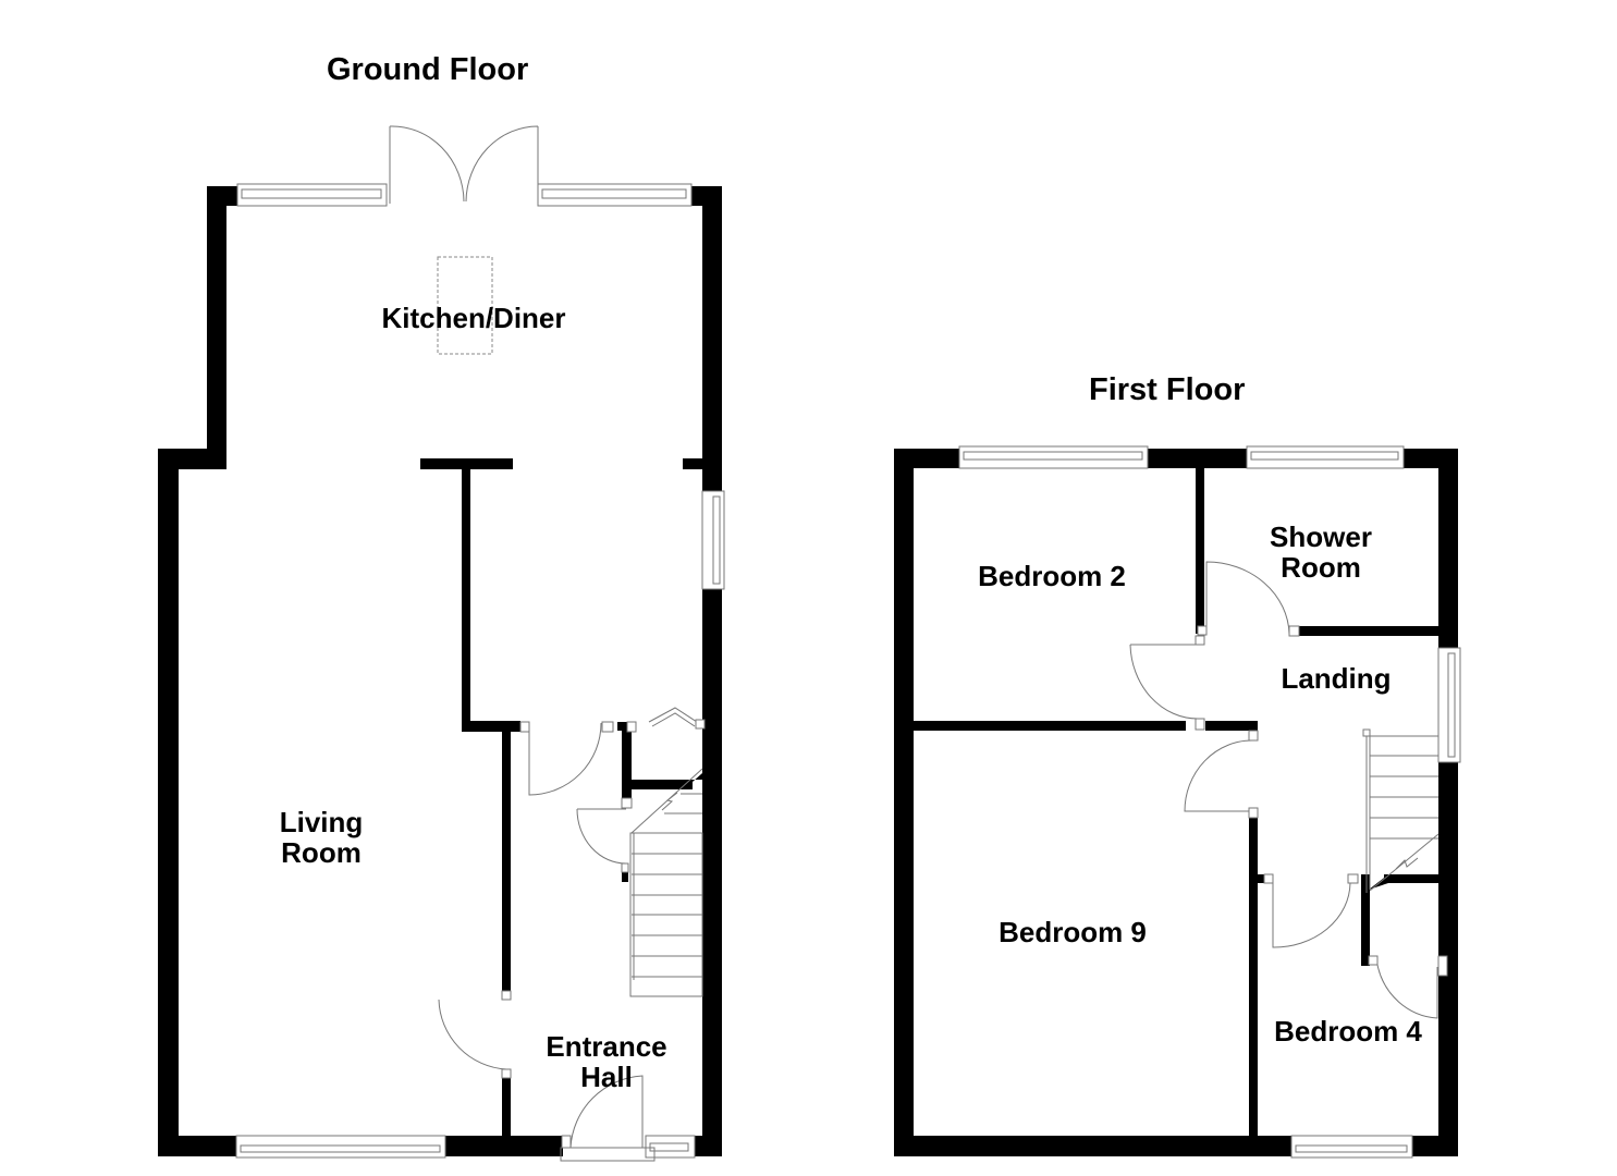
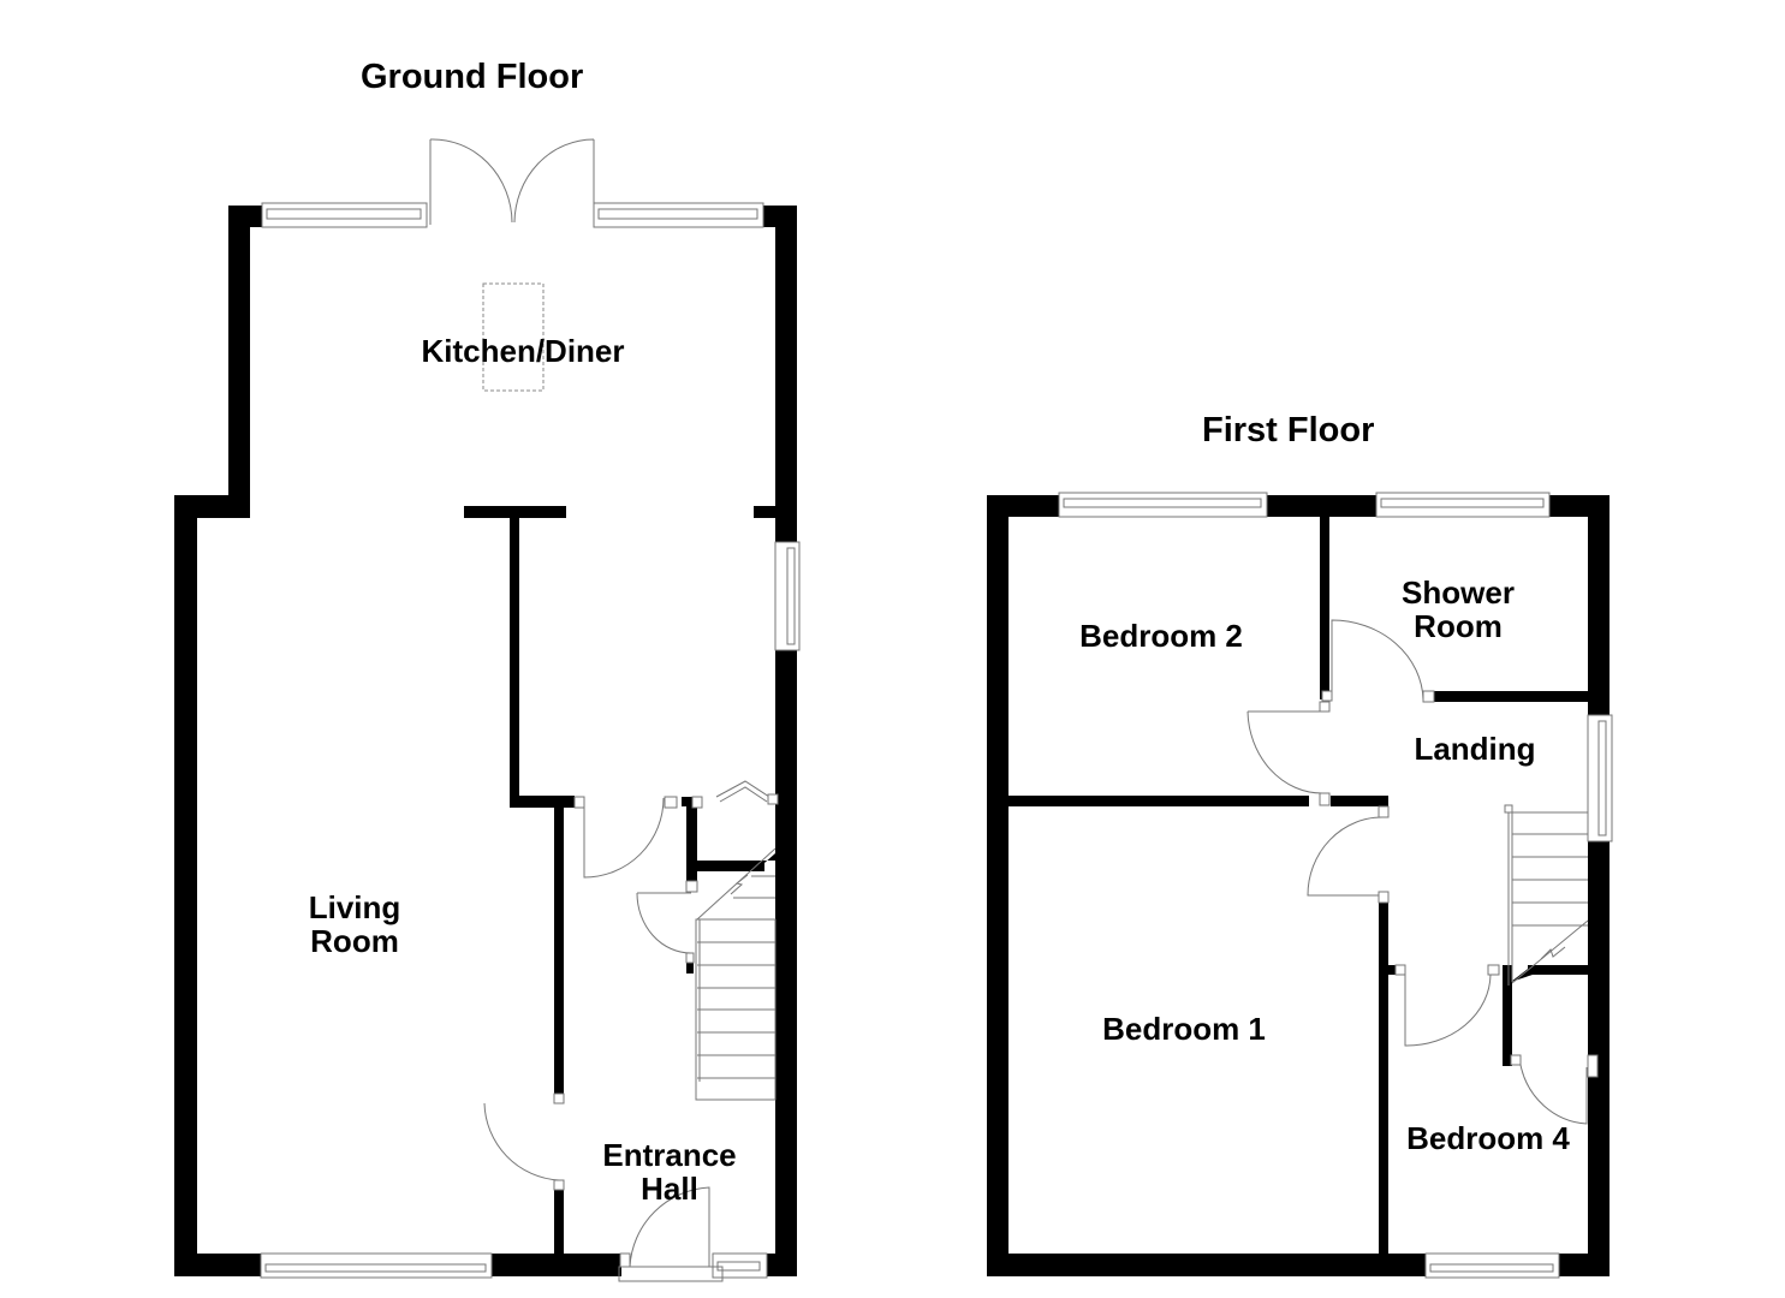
  Ground Floor
  First Floor
  Kitchen/Diner
  Living
  Room
  Entrance
  Hall
  Bedroom 2
  Shower
  Room
  Landing
- Bedroom 9
+ Bedroom 1
  Bedroom 4
